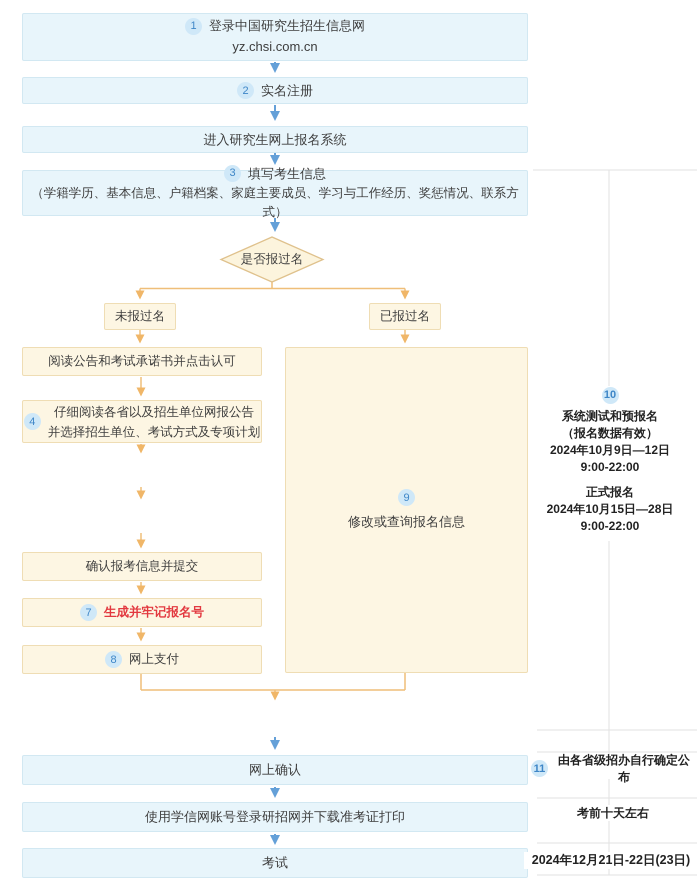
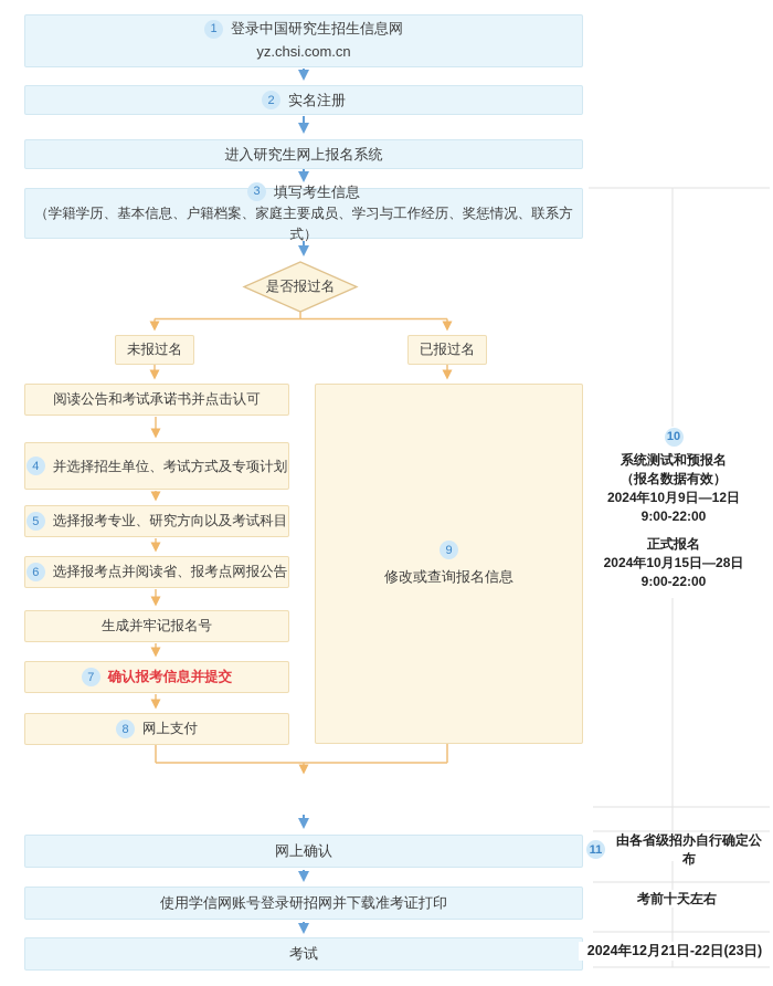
  1
  登录中国研究生招生信息网
  yz.chsi.com.cn
  2
  实名注册
  进入研究生网上报名系统
  3
  填写考生信息
  （学籍学历、基本信息、户籍档案、家庭主要成员、学习与工作经历、奖惩情况、联系方式）
  是否报过名
  未报过名
  已报过名
  阅读公告和考试承诺书并点击认可
  4
- 仔细阅读各省以及招生单位网报公告
  并选择招生单位、考试方式及专项计划
+ 5
+ 选择报考专业、研究方向以及考试科目
+ 6
+ 选择报考点并阅读省、报考点网报公告
- 确认报考信息并提交
+ 生成并牢记报名号
  7
- 生成并牢记报名号
+ 确认报考信息并提交
  8
  网上支付
  9
  修改或查询报名信息
  网上确认
  使用学信网账号登录研招网并下载准考证打印
  考试
  10
  系统测试和预报名
  （报名数据有效）
  2024年10月9日—12日
  9:00-22:00
  正式报名
  2024年10月15日—28日
  9:00-22:00
  11
  由各省级招办自行确定公布
  考前十天左右
  2024年12月21日-22日(23日)
